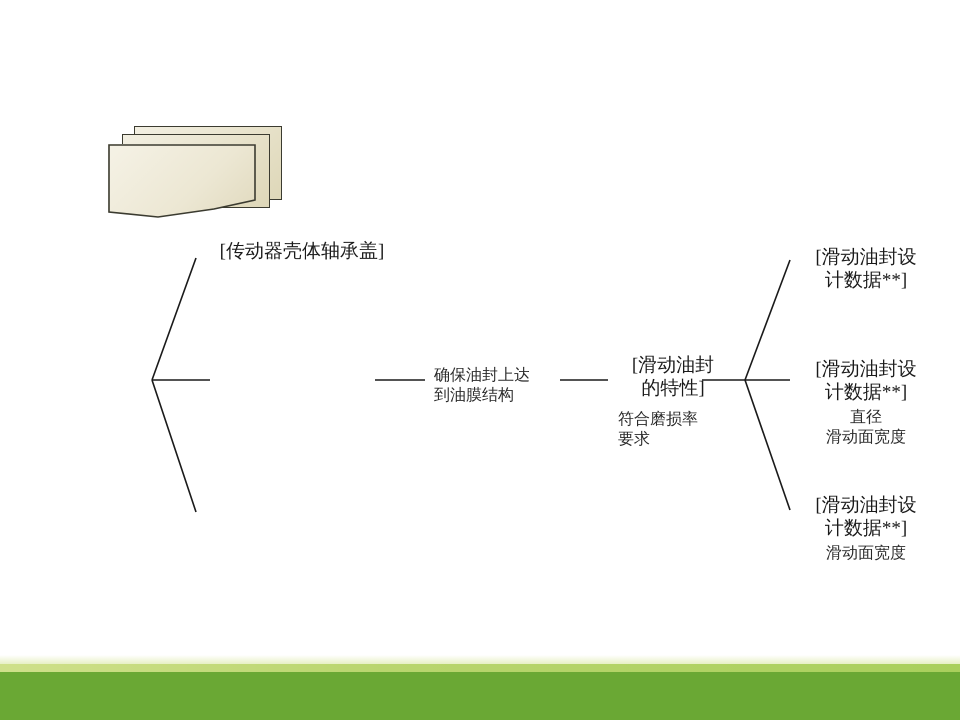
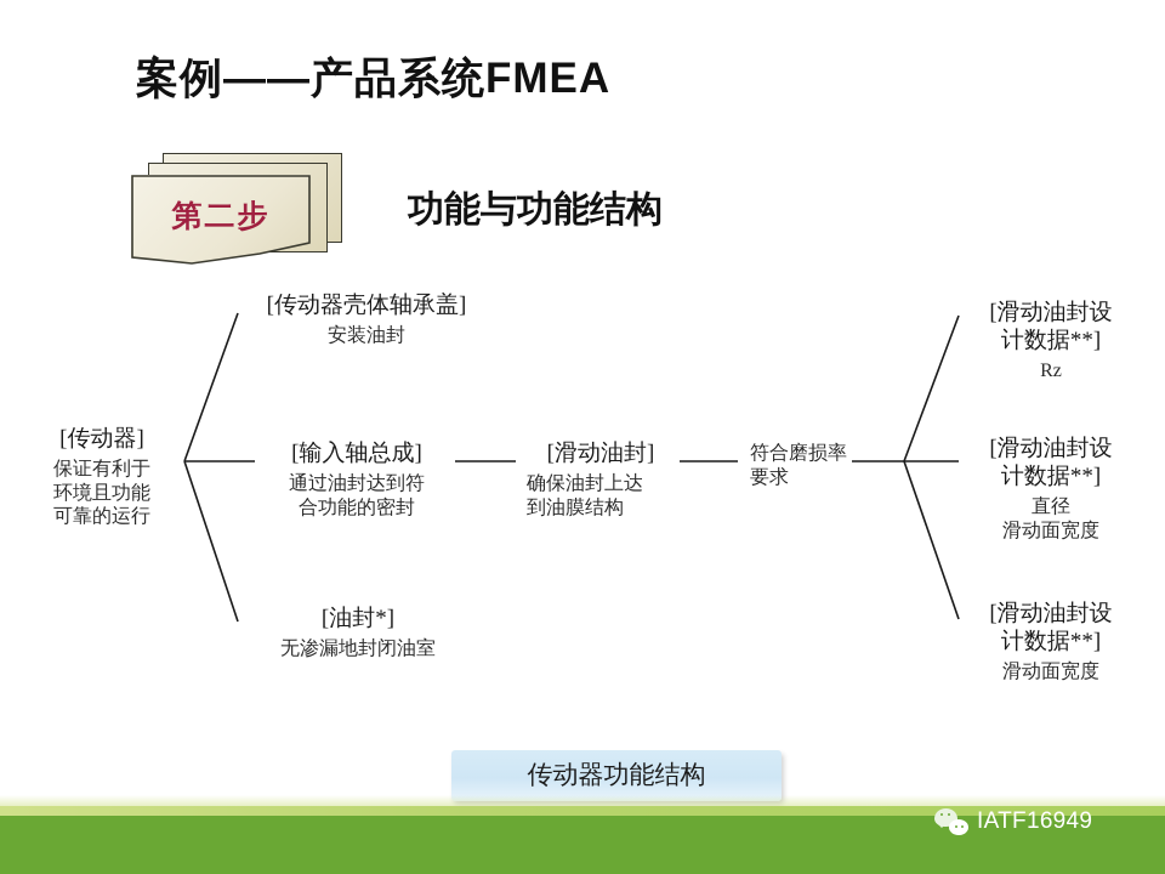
+ 案例——产品系统FMEA
+ 第二步
+ 功能与功能结构
+ [传动器]
+ 保证有利于
+ 环境且功能
+ 可靠的运行
  [传动器壳体轴承盖]
+ 安装油封
+ [输入轴总成]
+ 通过油封达到符
+ 合功能的密封
+ [油封*]
+ 无渗漏地封闭油室
+ [滑动油封]
  确保油封上达
  到油膜结构
- [滑动油封
- 的特性]
  符合磨损率
  要求
  [滑动油封设
  计数据**]
+ Rz
  [滑动油封设
  计数据**]
  直径
  滑动面宽度
  [滑动油封设
  计数据**]
  滑动面宽度
+ 传动器功能结构
+ IATF16949
